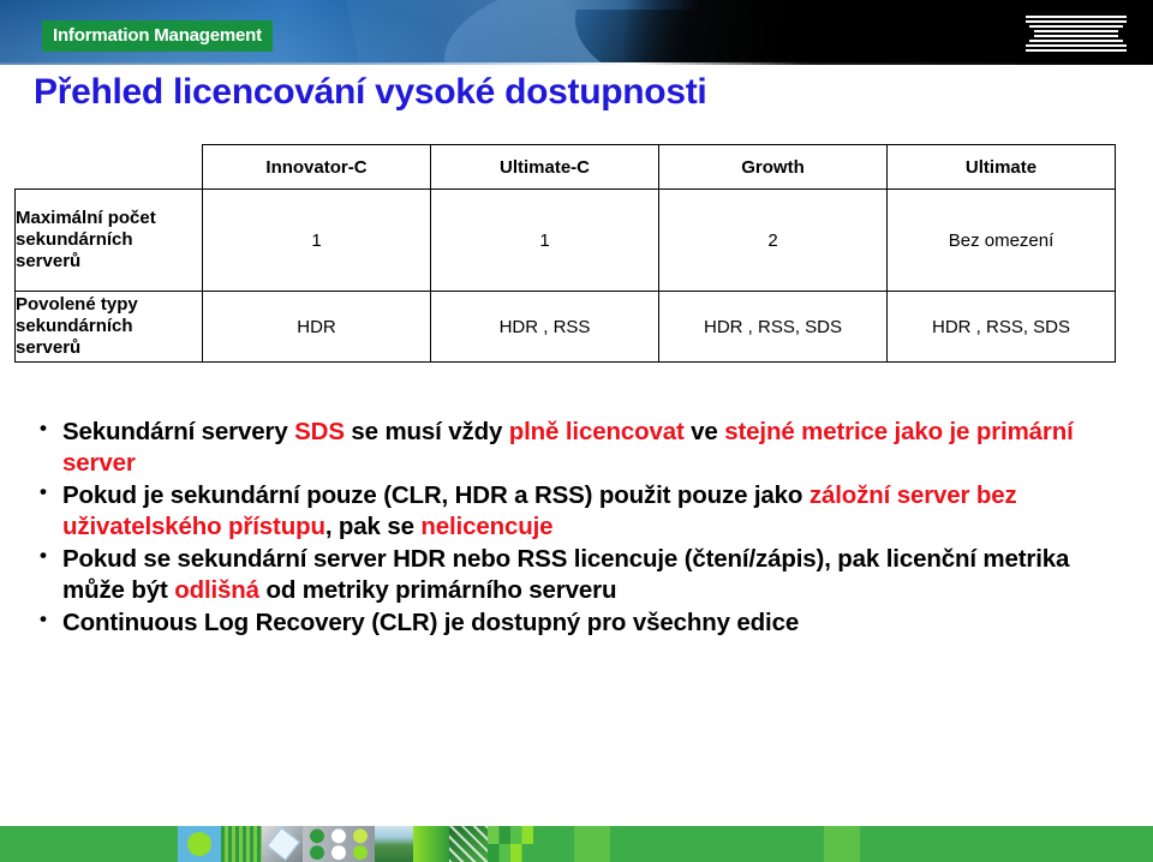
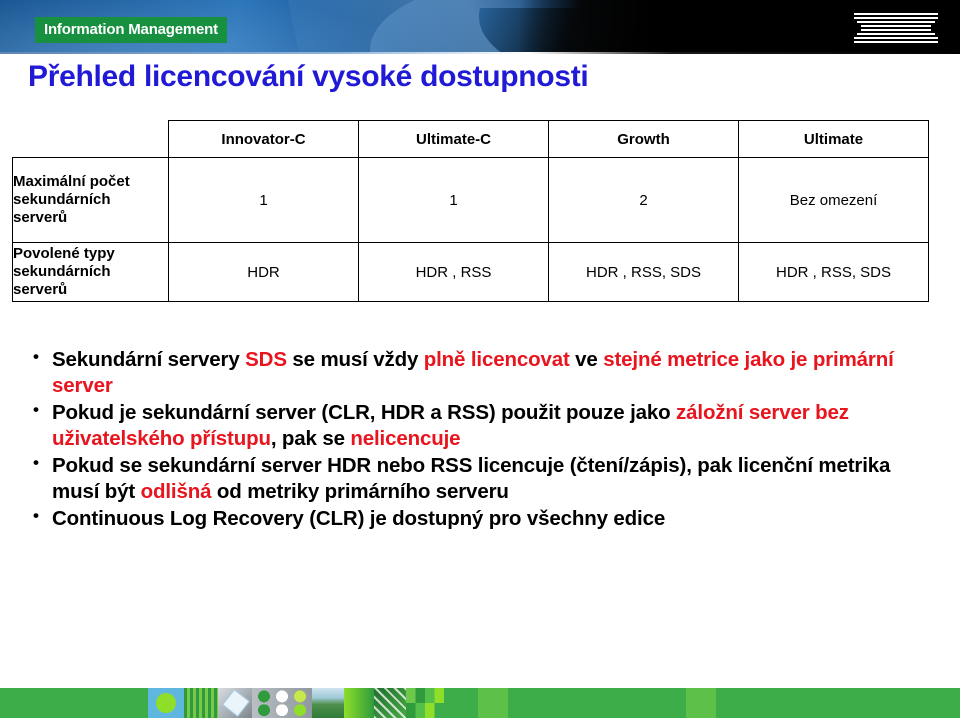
  Information Management
  Přehled licencování vysoké dostupnosti
  	Innovator-C	Ultimate-C	Growth	Ultimate
  Maximální počet sekundárních serverů	1	1	2	Bez omezení
  Povolené typy sekundárních serverů	HDR	HDR , RSS	HDR , RSS, SDS	HDR , RSS, SDS
  Sekundární servery SDS se musí vždy plně licencovat ve stejné metrice jako je primární server
- Pokud je sekundární pouze (CLR, HDR a RSS) použit pouze jako záložní server bez uživatelského přístupu, pak se nelicencuje
+ Pokud je sekundární server (CLR, HDR a RSS) použit pouze jako záložní server bez uživatelského přístupu, pak se nelicencuje
- Pokud se sekundární server HDR nebo RSS licencuje (čtení/zápis), pak licenční metrika může být odlišná od metriky primárního serveru
+ Pokud se sekundární server HDR nebo RSS licencuje (čtení/zápis), pak licenční metrika musí být odlišná od metriky primárního serveru
  Continuous Log Recovery (CLR) je dostupný pro všechny edice
